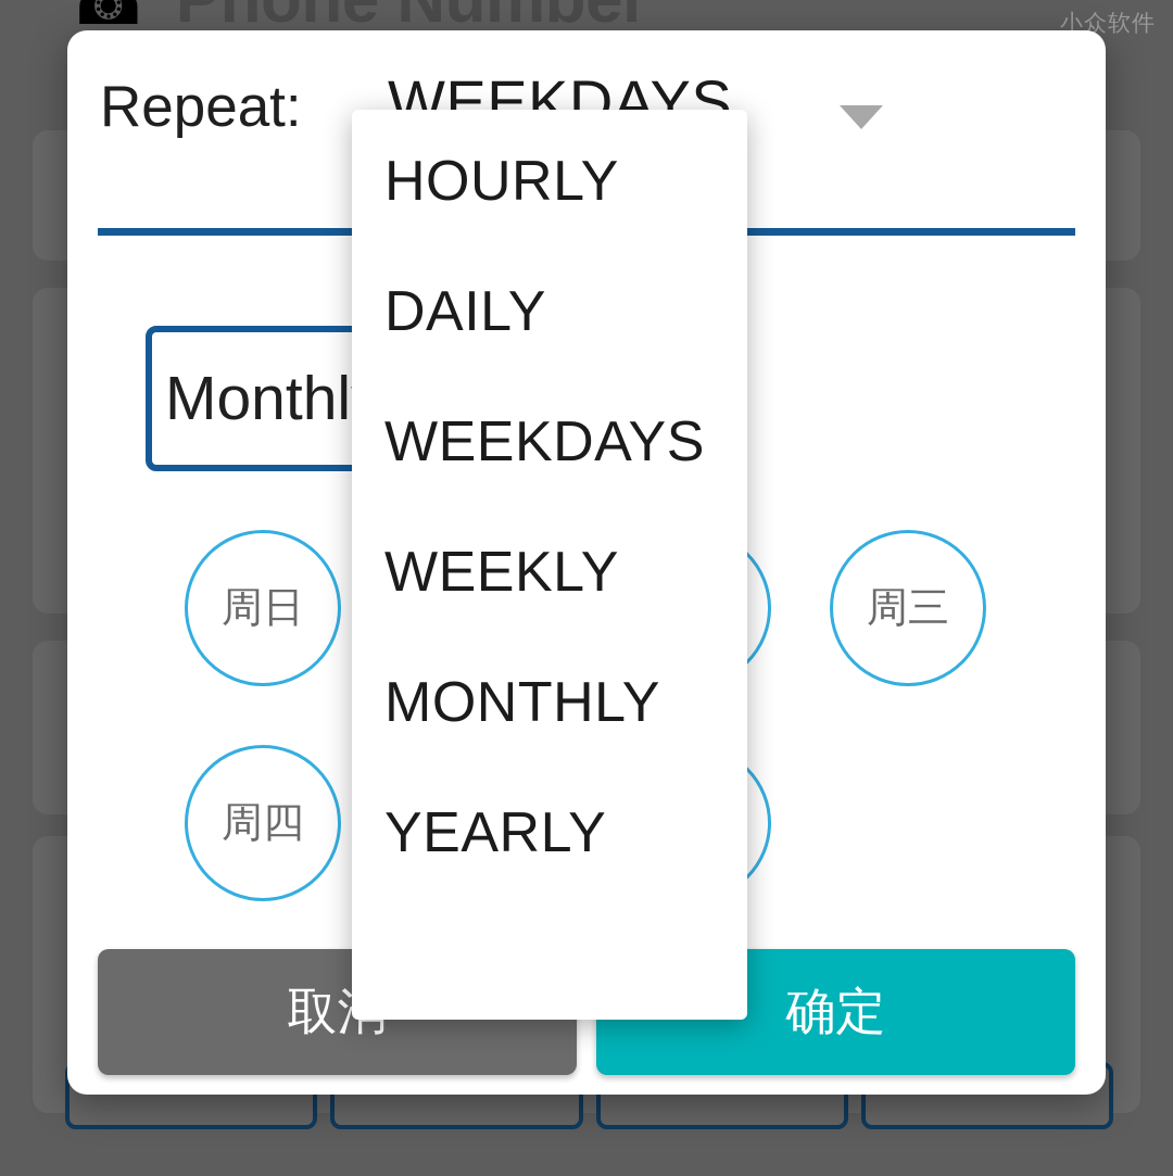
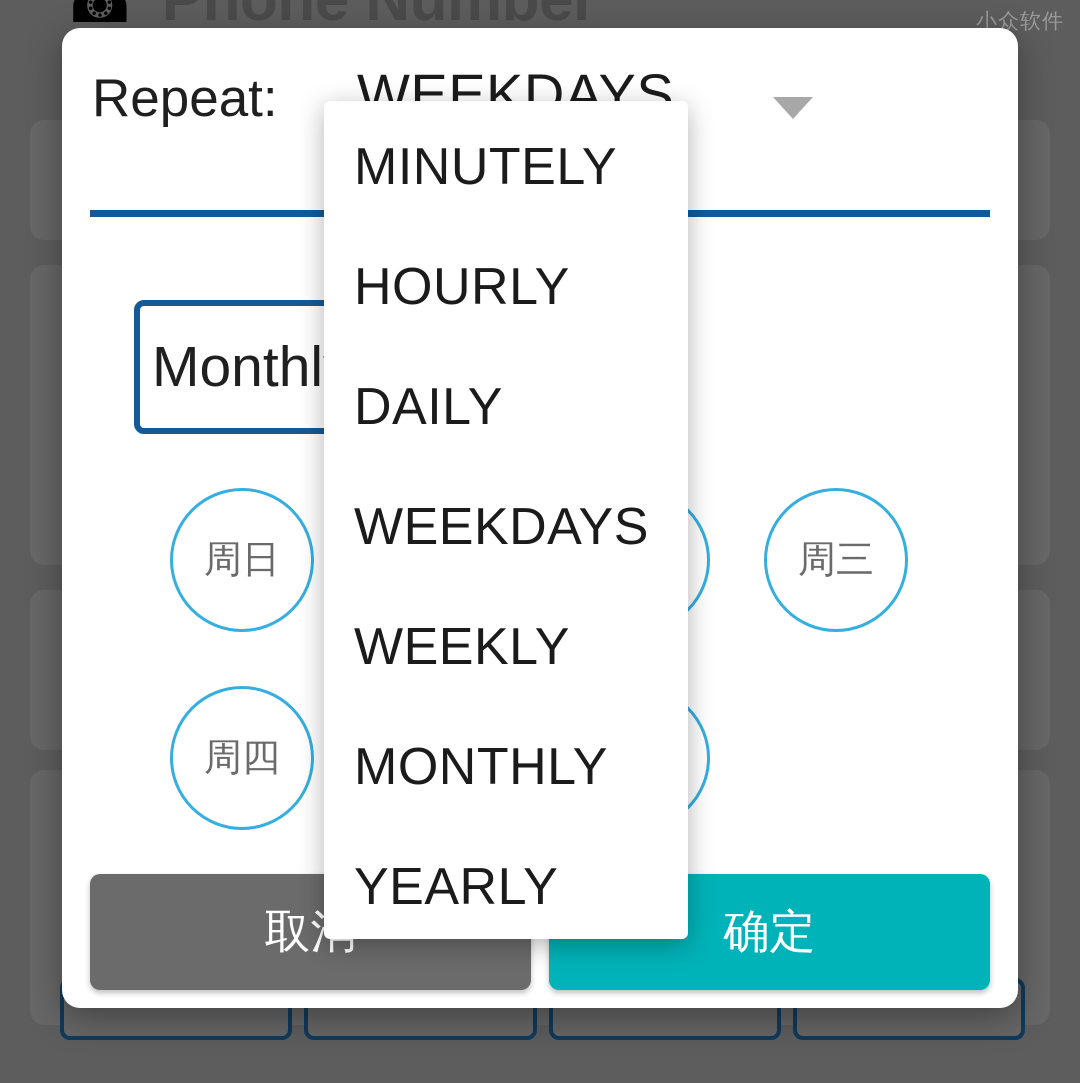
  小众软件
  Repeat:
  WEEKDAYS
  Monthl
  周日
  周三
  周四
  确定
+ MINUTELY
  HOURLY
  DAILY
  WEEKDAYS
  WEEKLY
  MONTHLY
  YEARLY
